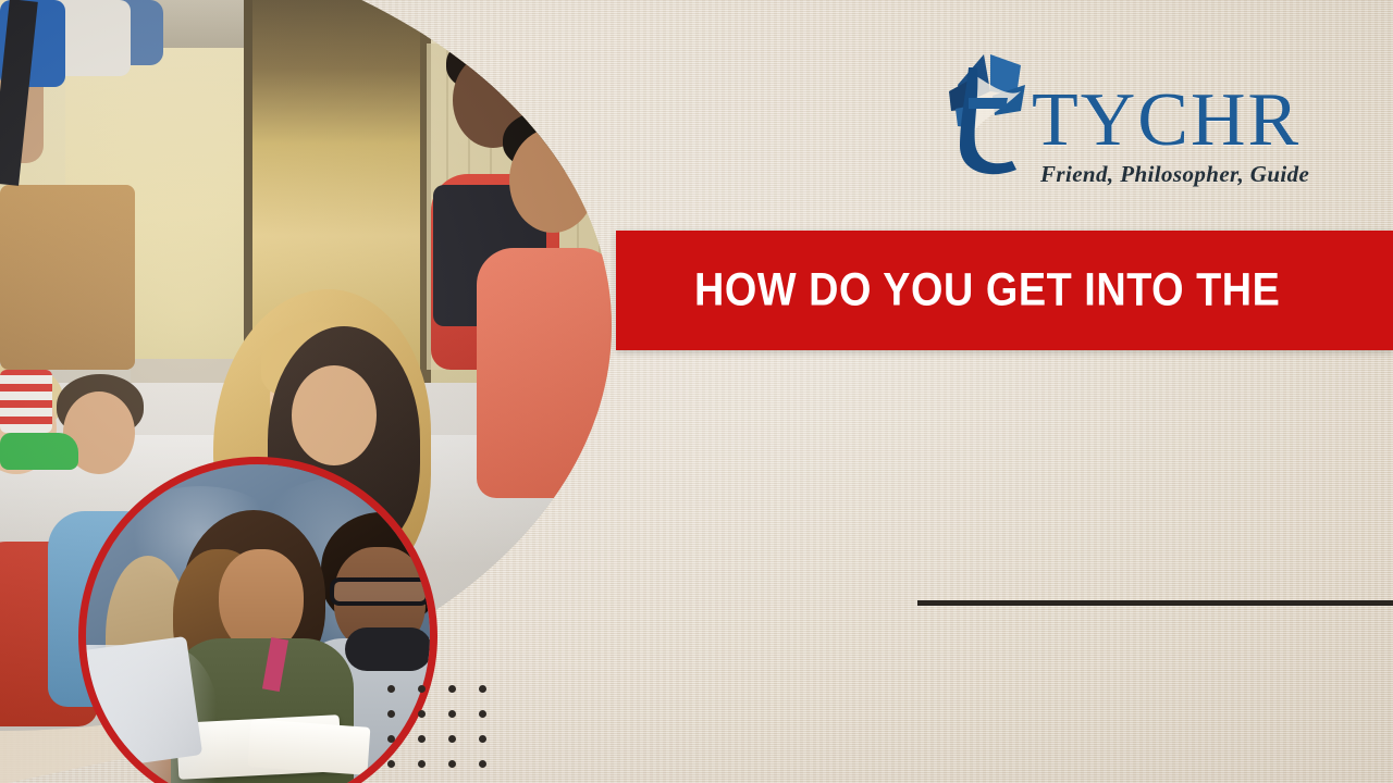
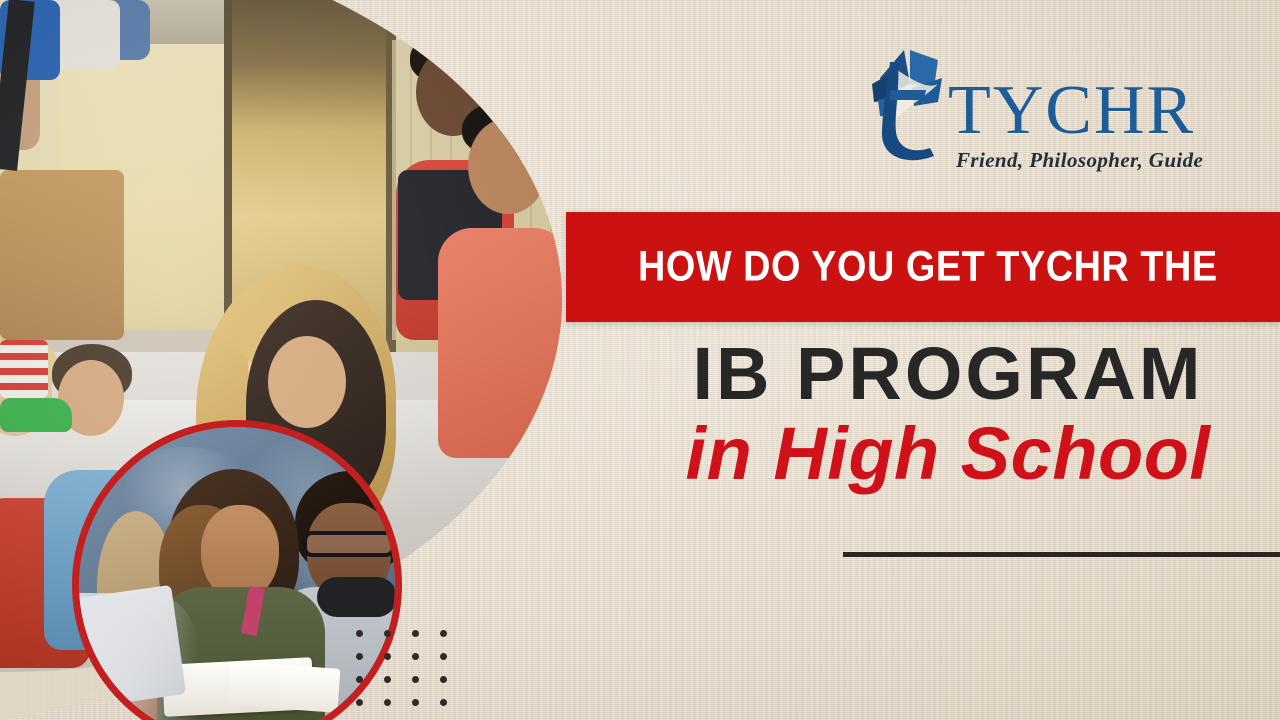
  TYCHR
  Friend, Philosopher, Guide
- HOW DO YOU GET INTO THE
+ HOW DO YOU GET TYCHR THE
+ IB PROGRAM
+ in High School
